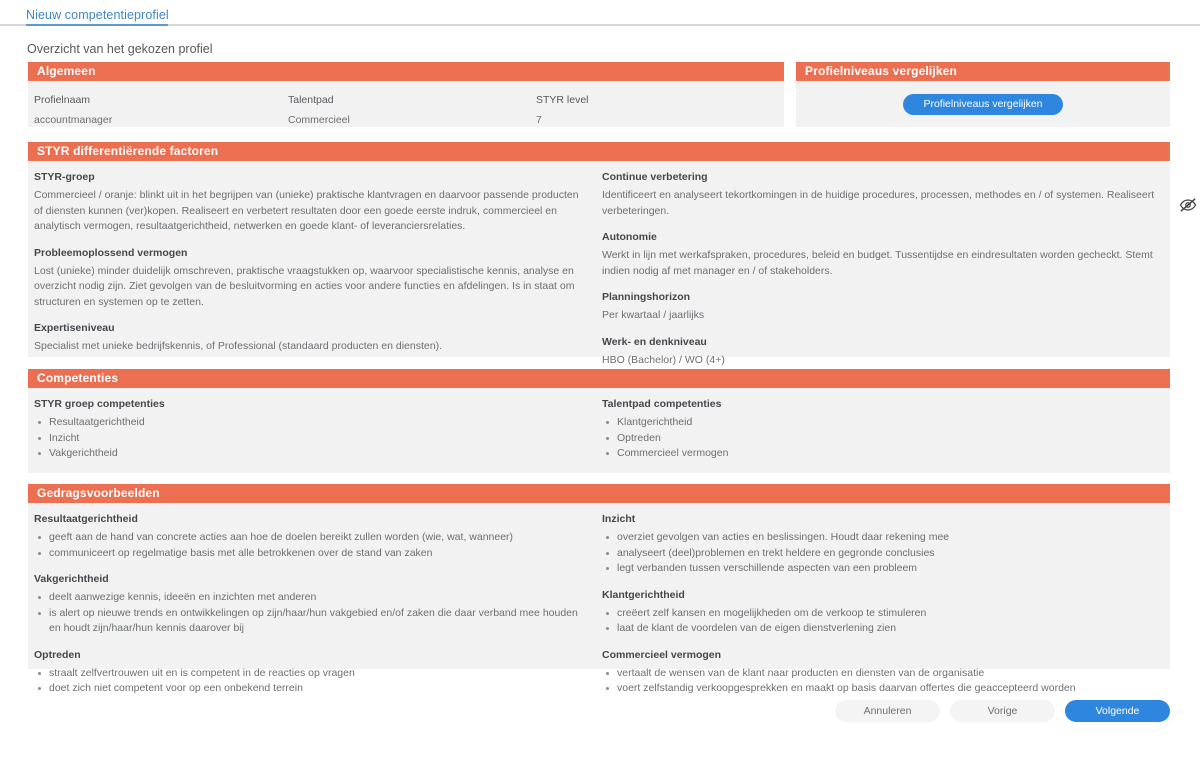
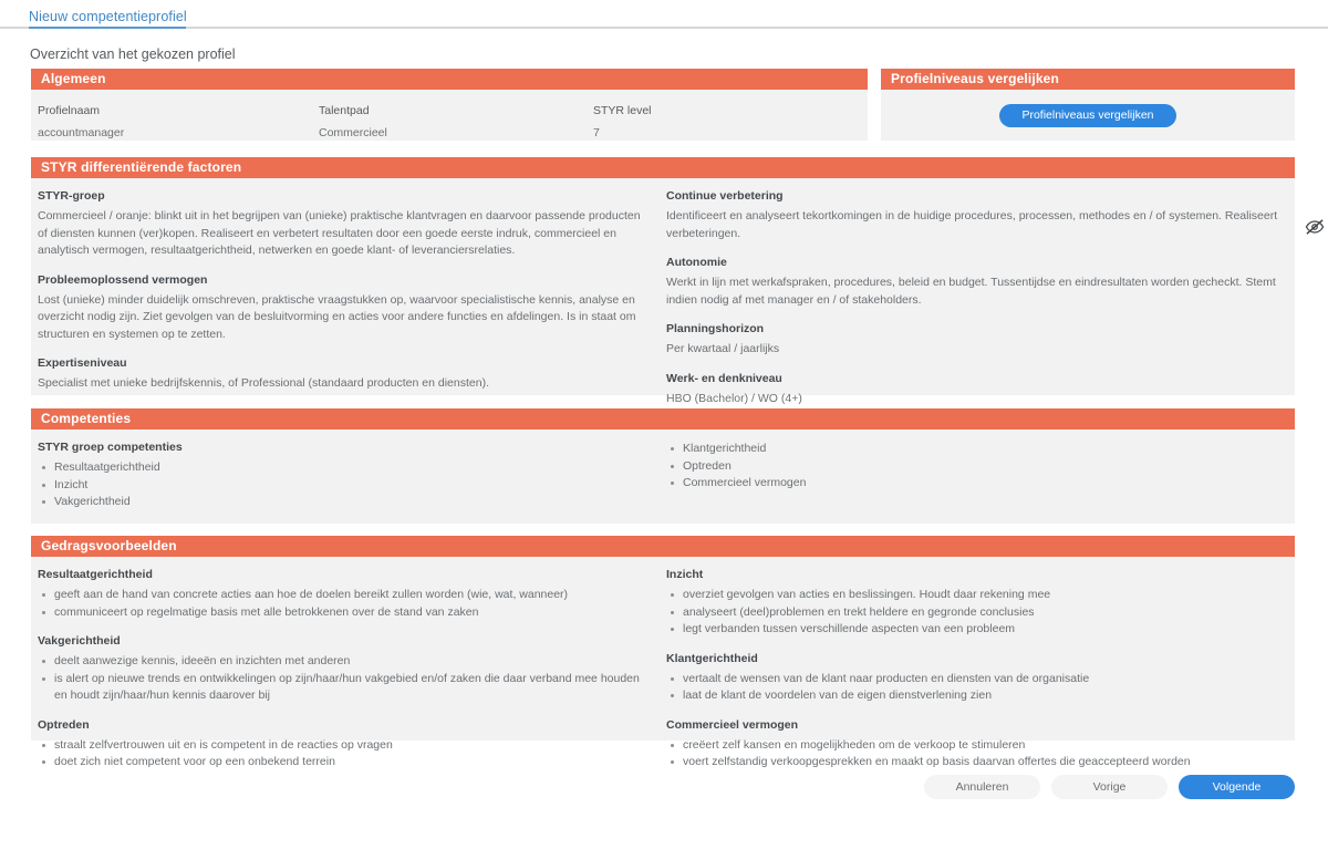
  Nieuw competentieprofiel
  Overzicht van het gekozen profiel
  Algemeen
  Profielnaam
  accountmanager
  Talentpad
  Commercieel
  STYR level
  7
  Profielniveaus vergelijken
  Profielniveaus vergelijken
  STYR differentiërende factoren
  STYR-groep
  Commercieel / oranje: blinkt uit in het begrijpen van (unieke) praktische klantvragen en daarvoor passende producten of diensten kunnen (ver)kopen. Realiseert en verbetert resultaten door een goede eerste indruk, commercieel en analytisch vermogen, resultaatgerichtheid, netwerken en goede klant- of leveranciersrelaties.
  Probleemoplossend vermogen
  Lost (unieke) minder duidelijk omschreven, praktische vraagstukken op, waarvoor specialistische kennis, analyse en overzicht nodig zijn. Ziet gevolgen van de besluitvorming en acties voor andere functies en afdelingen. Is in staat om structuren en systemen op te zetten.
  Expertiseniveau
  Specialist met unieke bedrijfskennis, of Professional (standaard producten en diensten).
  Continue verbetering
  Identificeert en analyseert tekortkomingen in de huidige procedures, processen, methodes en / of systemen. Realiseert verbeteringen.
  Autonomie
  Werkt in lijn met werkafspraken, procedures, beleid en budget. Tussentijdse en eindresultaten worden gecheckt. Stemt indien nodig af met manager en / of stakeholders.
  Planningshorizon
  Per kwartaal / jaarlijks
  Werk- en denkniveau
  HBO (Bachelor) / WO (4+)
  Competenties
  STYR groep competenties
  Resultaatgerichtheid
  Inzicht
  Vakgerichtheid
- Talentpad competenties
  Klantgerichtheid
  Optreden
  Commercieel vermogen
  Gedragsvoorbeelden
  Resultaatgerichtheid
  geeft aan de hand van concrete acties aan hoe de doelen bereikt zullen worden (wie, wat, wanneer)
  communiceert op regelmatige basis met alle betrokkenen over de stand van zaken
  Vakgerichtheid
  deelt aanwezige kennis, ideeën en inzichten met anderen
  is alert op nieuwe trends en ontwikkelingen op zijn/haar/hun vakgebied en/of zaken die daar verband mee houden en houdt zijn/haar/hun kennis daarover bij
  Optreden
  straalt zelfvertrouwen uit en is competent in de reacties op vragen
  doet zich niet competent voor op een onbekend terrein
  Inzicht
  overziet gevolgen van acties en beslissingen. Houdt daar rekening mee
  analyseert (deel)problemen en trekt heldere en gegronde conclusies
  legt verbanden tussen verschillende aspecten van een probleem
  Klantgerichtheid
- creëert zelf kansen en mogelijkheden om de verkoop te stimuleren
+ vertaalt de wensen van de klant naar producten en diensten van de organisatie
  laat de klant de voordelen van de eigen dienstverlening zien
  Commercieel vermogen
- vertaalt de wensen van de klant naar producten en diensten van de organisatie
+ creëert zelf kansen en mogelijkheden om de verkoop te stimuleren
  voert zelfstandig verkoopgesprekken en maakt op basis daarvan offertes die geaccepteerd worden
  Annuleren
  Vorige
  Volgende
